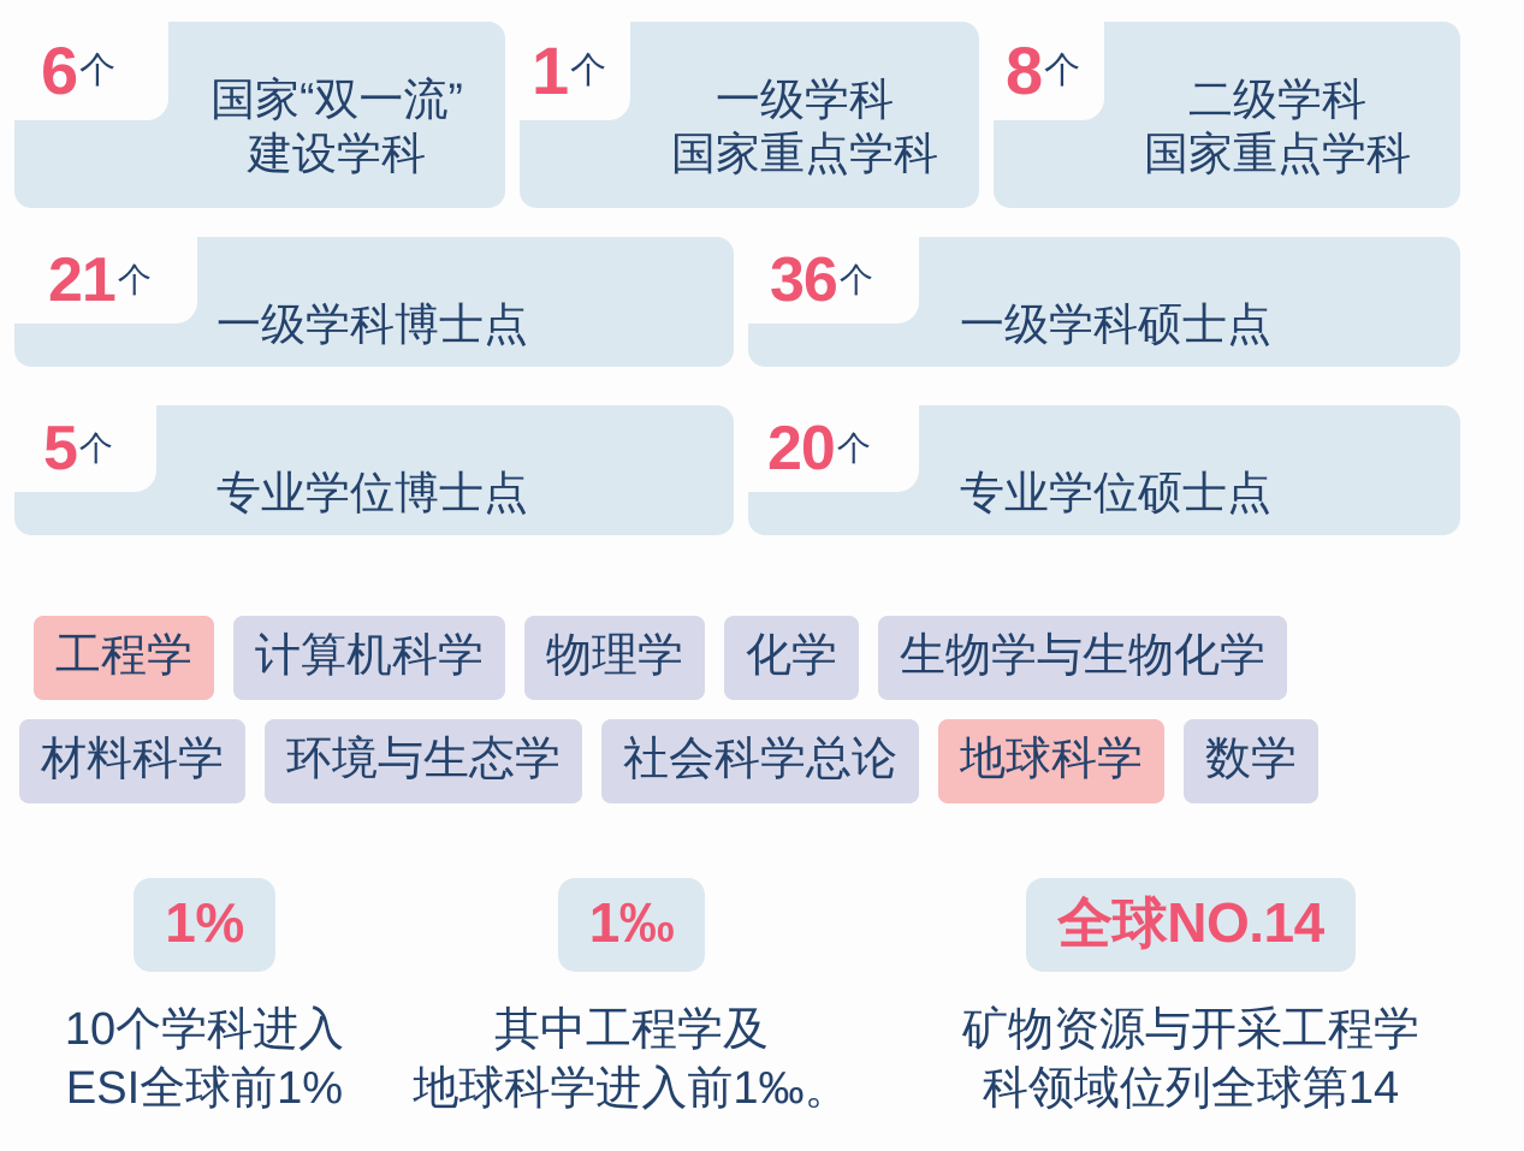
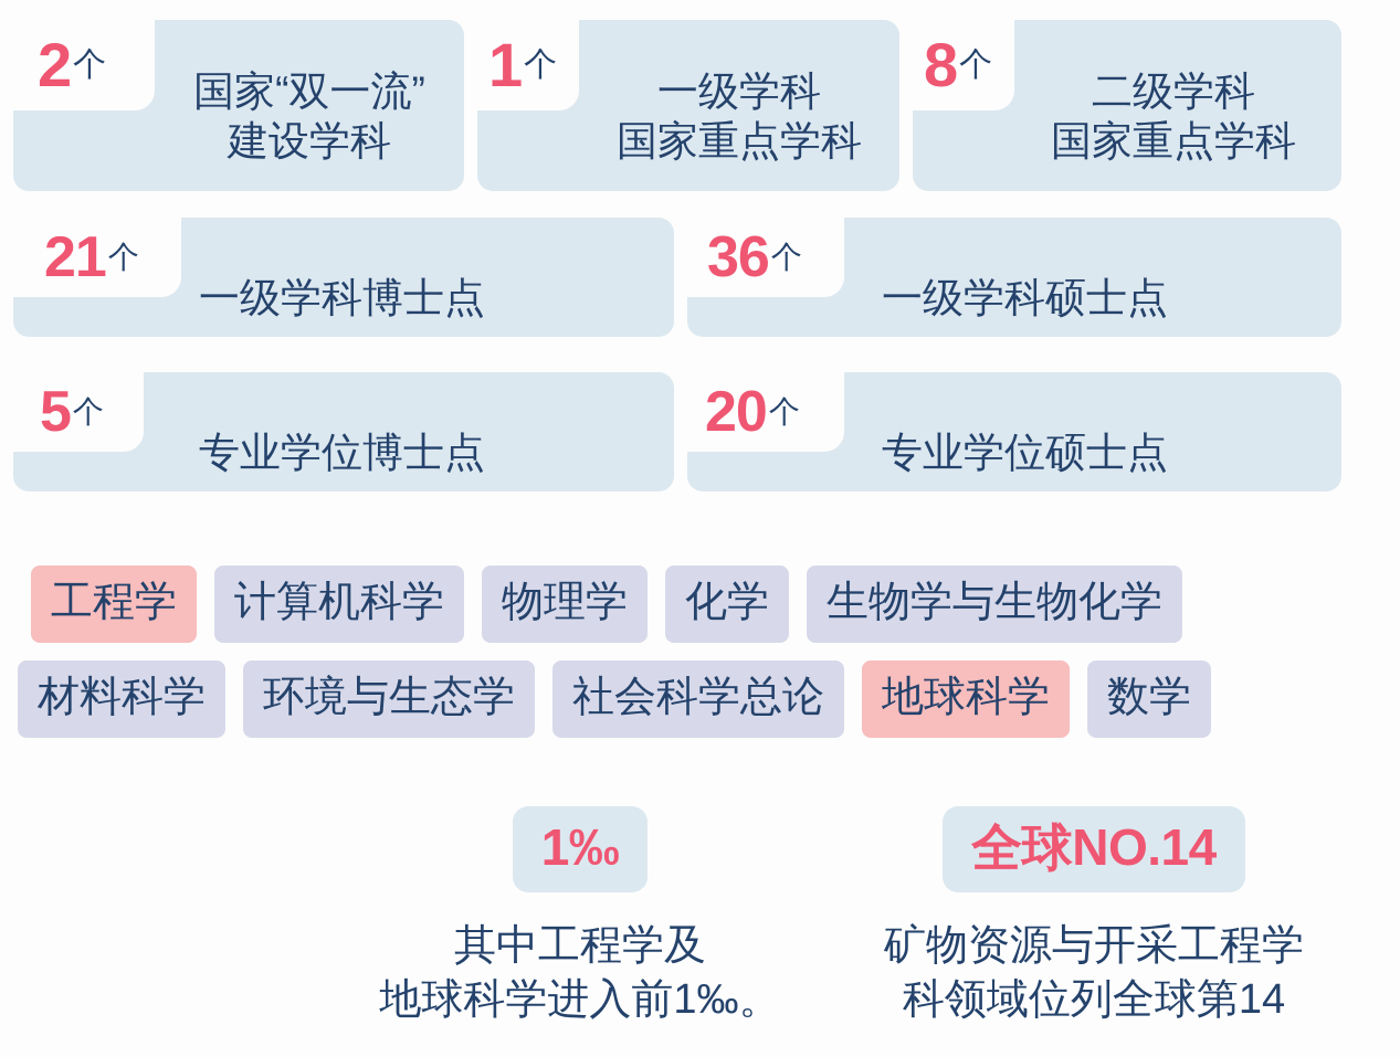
- 6
+ 2
  个
  国家“双一流”
  建设学科
  1
  个
  一级学科
  国家重点学科
  8
  个
  二级学科
  国家重点学科
  21
  个
  一级学科博士点
  36
  个
  一级学科硕士点
  5
  个
  专业学位博士点
  20
  个
  专业学位硕士点
  工程学
  计算机科学
  物理学
  化学
  生物学与生物化学
  材料科学
  环境与生态学
  社会科学总论
  地球科学
  数学
- 1%
- 10个学科进入
- ESI全球前1%
  1‰
  其中工程学及
  地球科学进入前1‰。
  全球NO.14
  矿物资源与开采工程学
  科领域位列全球第14
